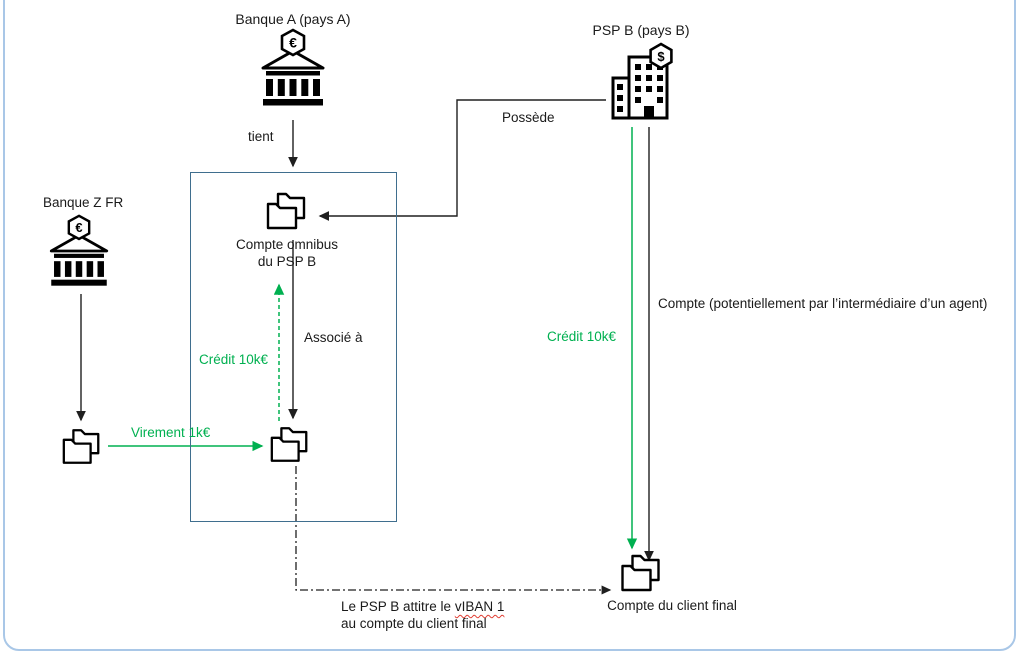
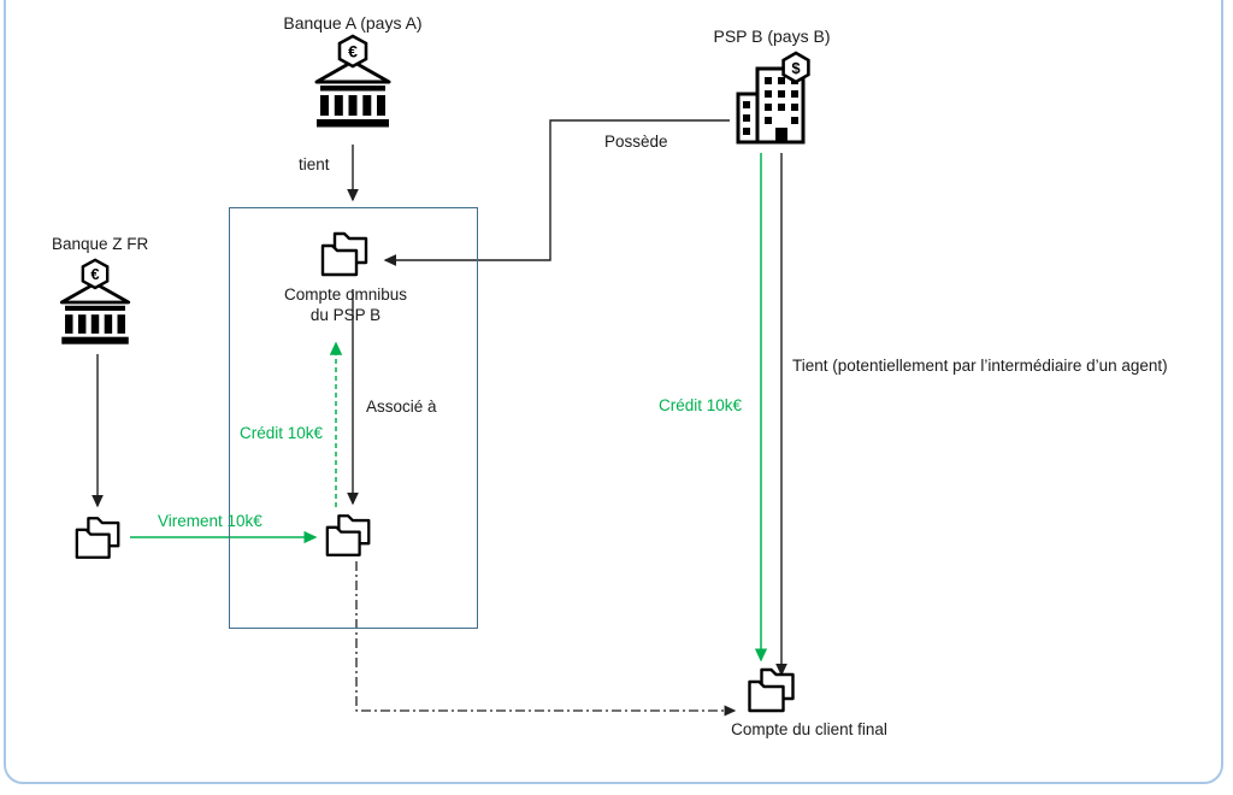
  Banque A (pays A)
  PSP B (pays B)
  Banque Z FR
  Compte omnibus
  du PSP B
  Compte du client final
  tient
  Possède
  Associé à
  Crédit 10k€
- Virement 1k€
+ Virement 10k€
  Crédit 10k€
- Compte (potentiellement par l’intermédiaire d’un agent)
+ Tient (potentiellement par l’intermédiaire d’un agent)
- Le PSP B attitre le vIBAN 1
- au compte du client final
